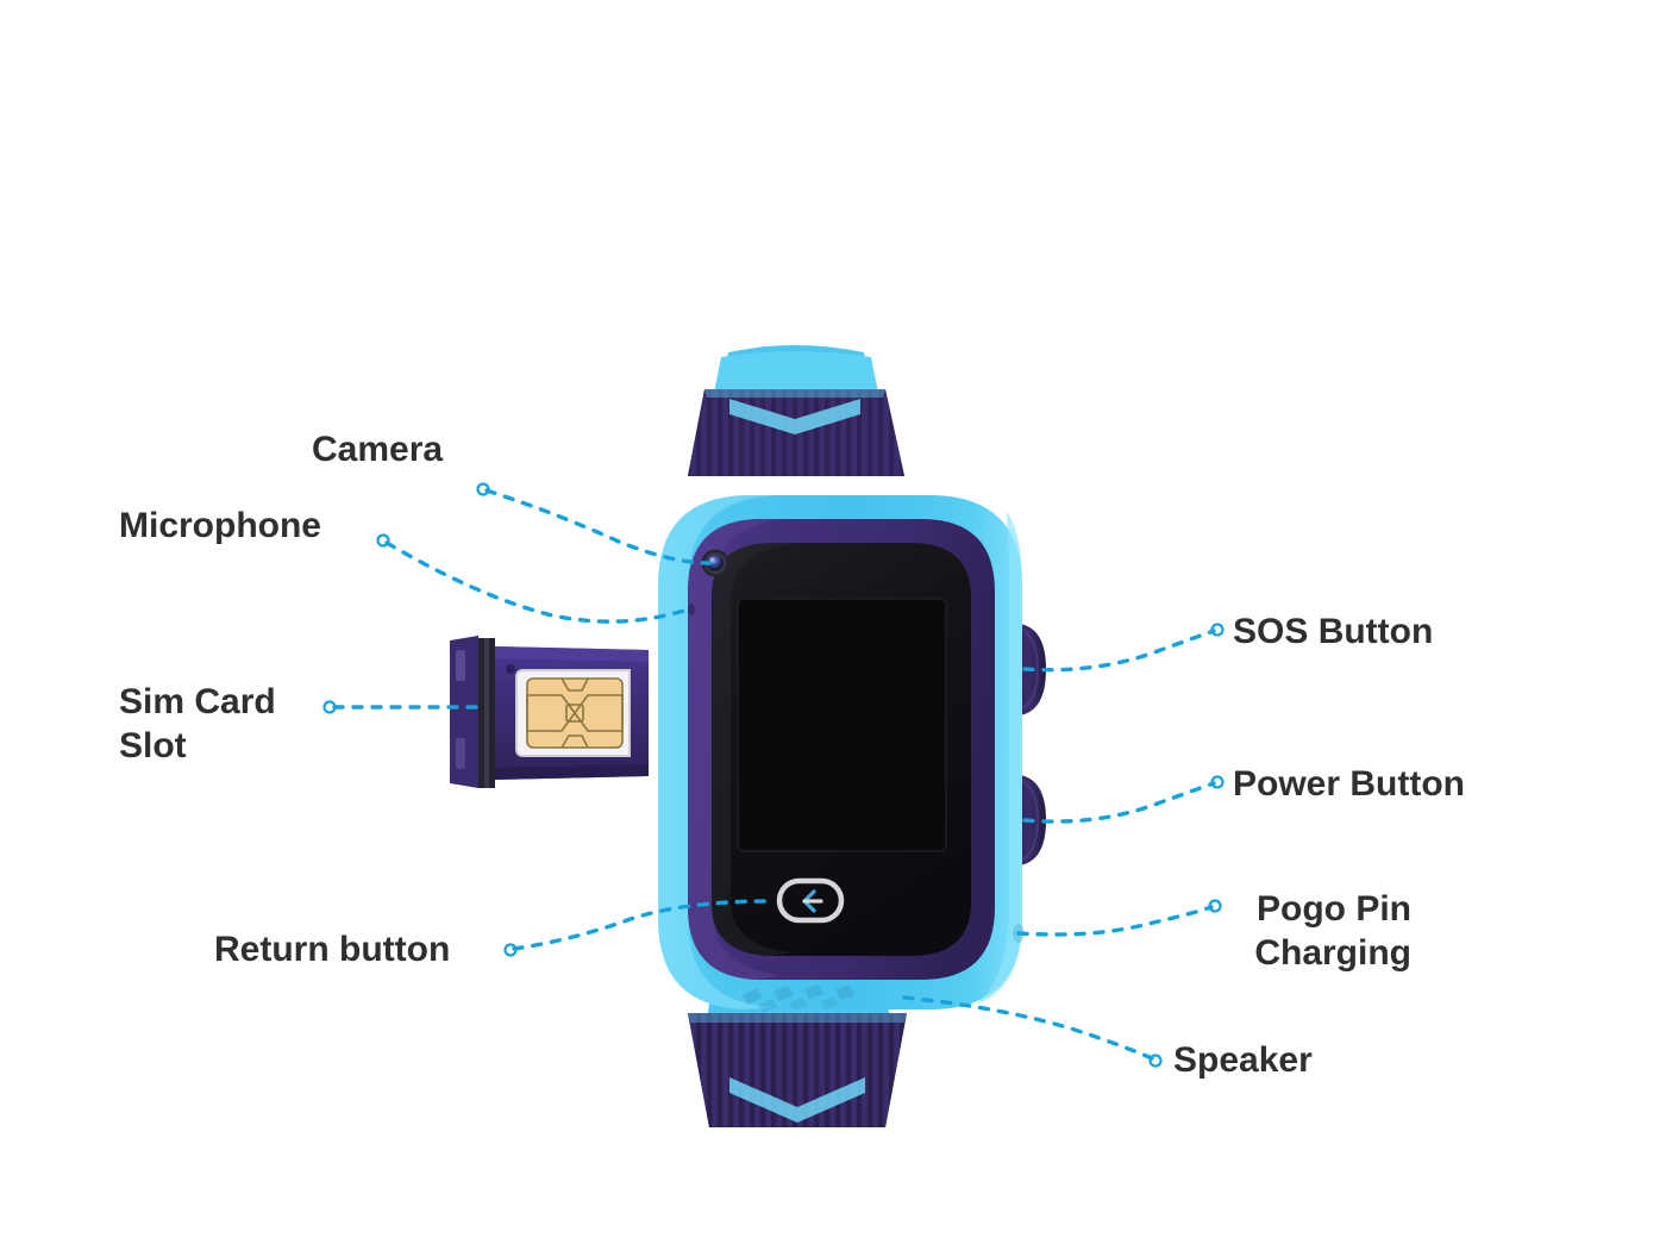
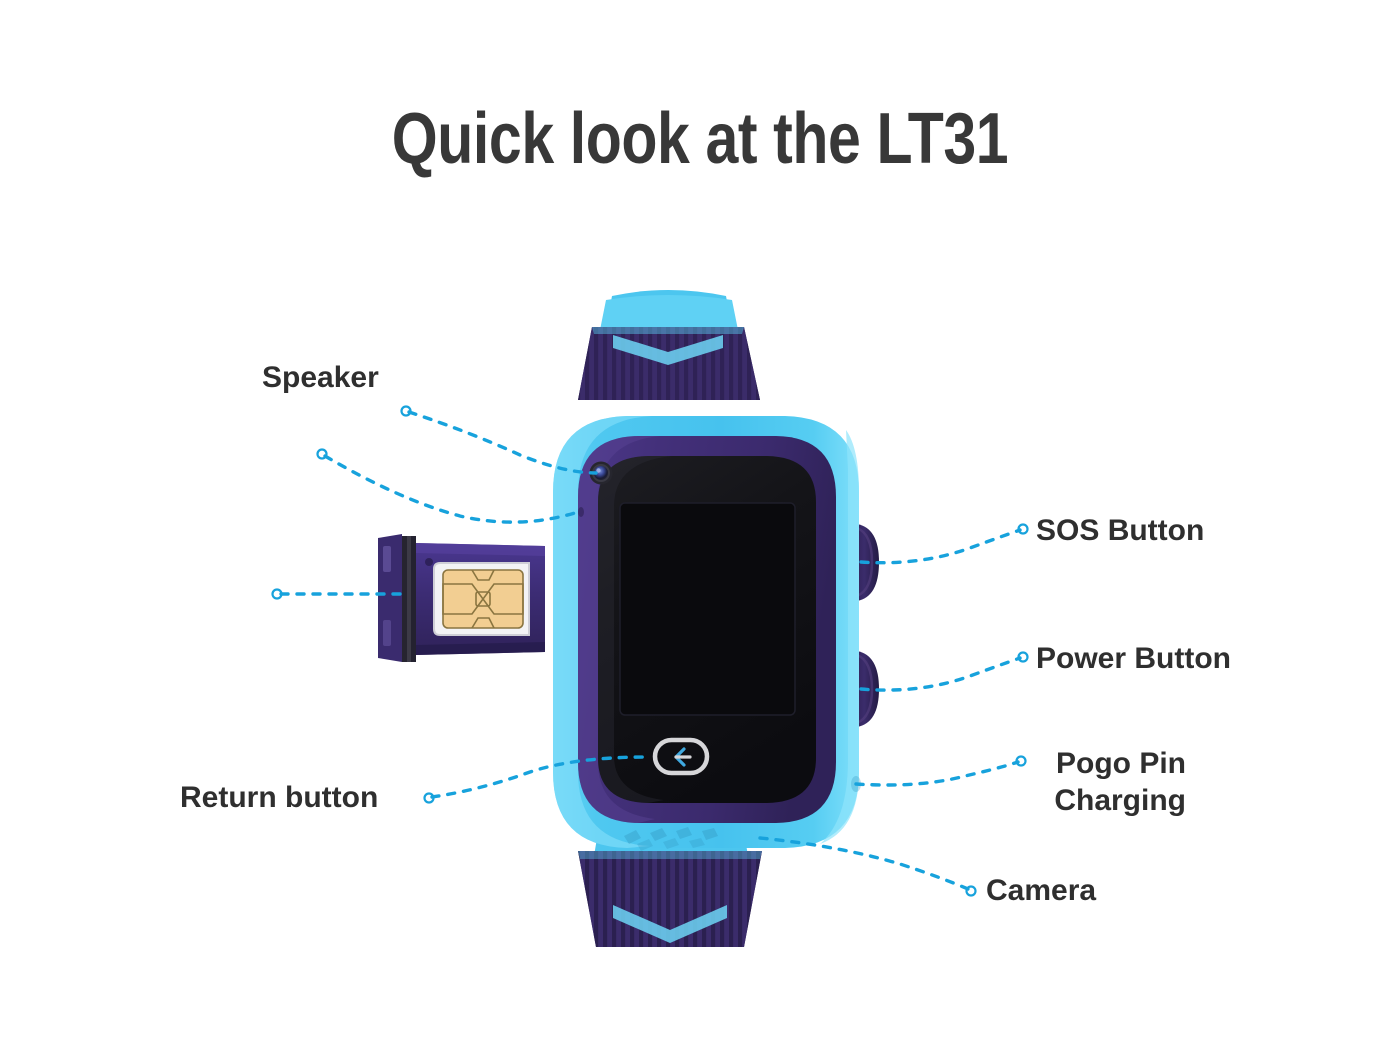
+ Quick look at the LT31
- Camera
+ Speaker
- Microphone
- Sim Card
- Slot
  Return button
  SOS Button
  Power Button
  Pogo Pin
  Charging
- Speaker
+ Camera
